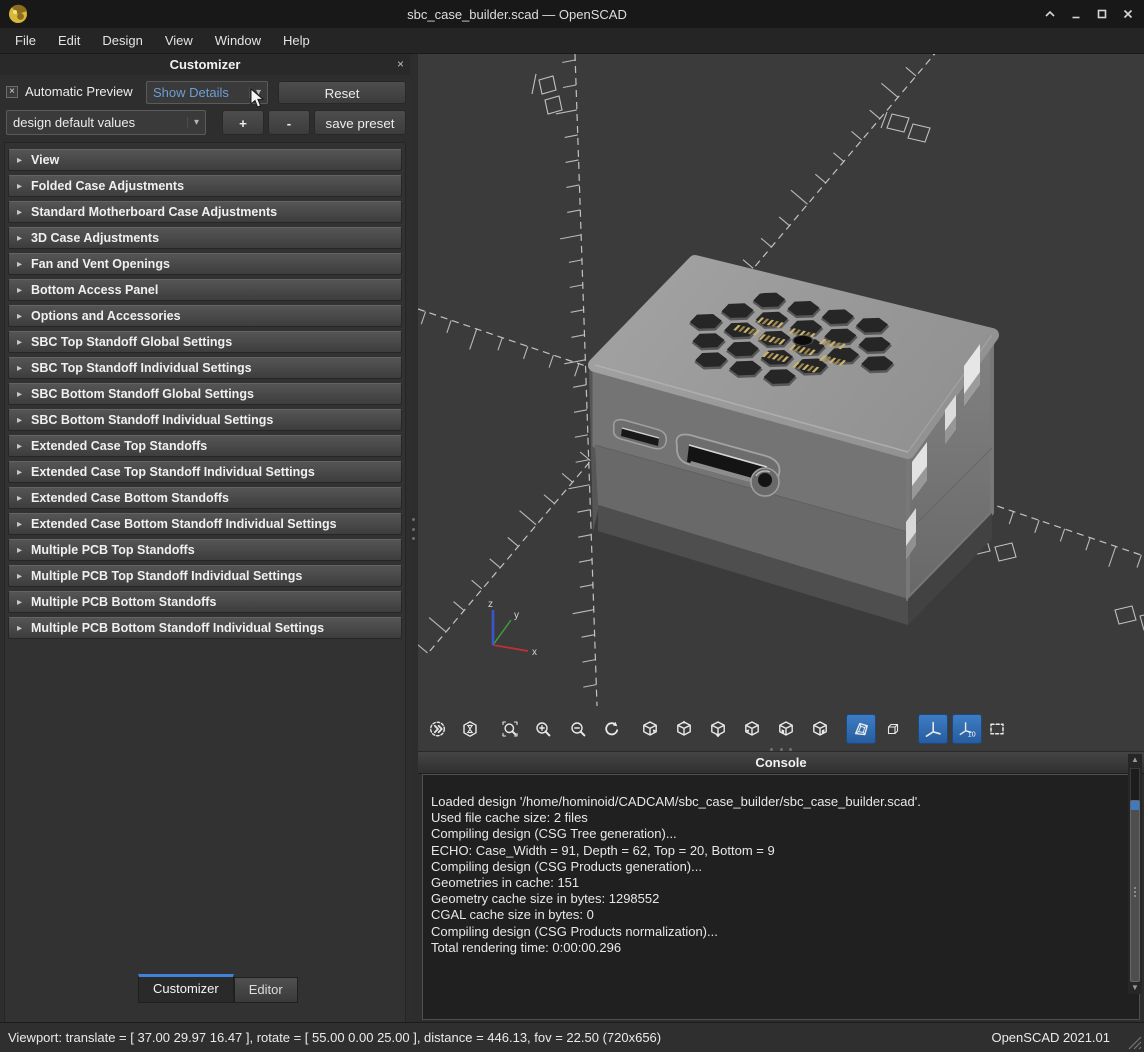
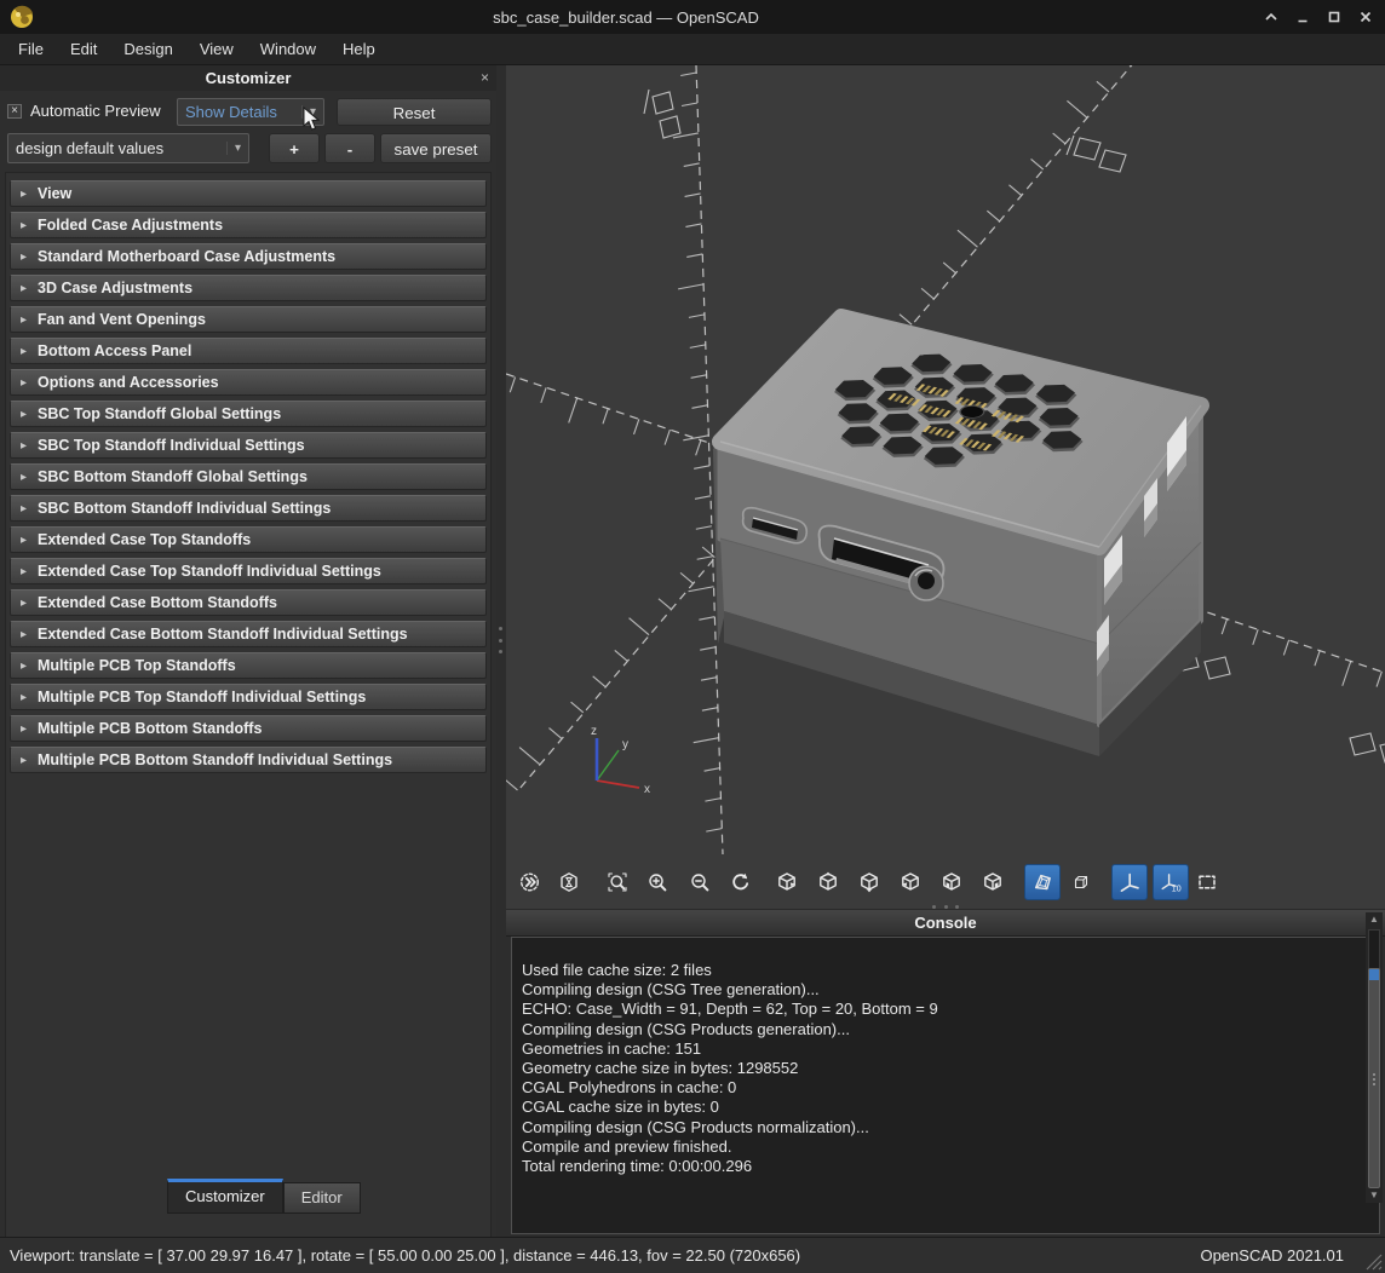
  sbc_case_builder.scad — OpenSCAD
  File
  Edit
  Design
  View
  Window
  Help
  Customizer
  ×
  ×
  Automatic Preview
  Show Details
  ▾
  Reset
  design default values
  ▾
  +
  -
  save preset
  ▸
  View
  ▸
  Folded Case Adjustments
  ▸
  Standard Motherboard Case Adjustments
  ▸
  3D Case Adjustments
  ▸
  Fan and Vent Openings
  ▸
  Bottom Access Panel
  ▸
  Options and Accessories
  ▸
  SBC Top Standoff Global Settings
  ▸
  SBC Top Standoff Individual Settings
  ▸
  SBC Bottom Standoff Global Settings
  ▸
  SBC Bottom Standoff Individual Settings
  ▸
  Extended Case Top Standoffs
  ▸
  Extended Case Top Standoff Individual Settings
  ▸
  Extended Case Bottom Standoffs
  ▸
  Extended Case Bottom Standoff Individual Settings
  ▸
  Multiple PCB Top Standoffs
  ▸
  Multiple PCB Top Standoff Individual Settings
  ▸
  Multiple PCB Bottom Standoffs
  ▸
  Multiple PCB Bottom Standoff Individual Settings
  Customizer
  Editor
  x
  y
  z
  Console
- Loaded design '/home/hominoid/CADCAM/sbc_case_builder/sbc_case_builder.scad'.
  Used file cache size: 2 files
  Compiling design (CSG Tree generation)...
  ECHO: Case_Width = 91, Depth = 62, Top = 20, Bottom = 9
  Compiling design (CSG Products generation)...
  Geometries in cache: 151
  Geometry cache size in bytes: 1298552
+ CGAL Polyhedrons in cache: 0
  CGAL cache size in bytes: 0
  Compiling design (CSG Products normalization)...
+ Compile and preview finished.
  Total rendering time: 0:00:00.296
  ▲
  ▼
  Viewport: translate = [ 37.00 29.97 16.47 ], rotate = [ 55.00 0.00 25.00 ], distance = 446.13, fov = 22.50 (720x656)
  OpenSCAD 2021.01
